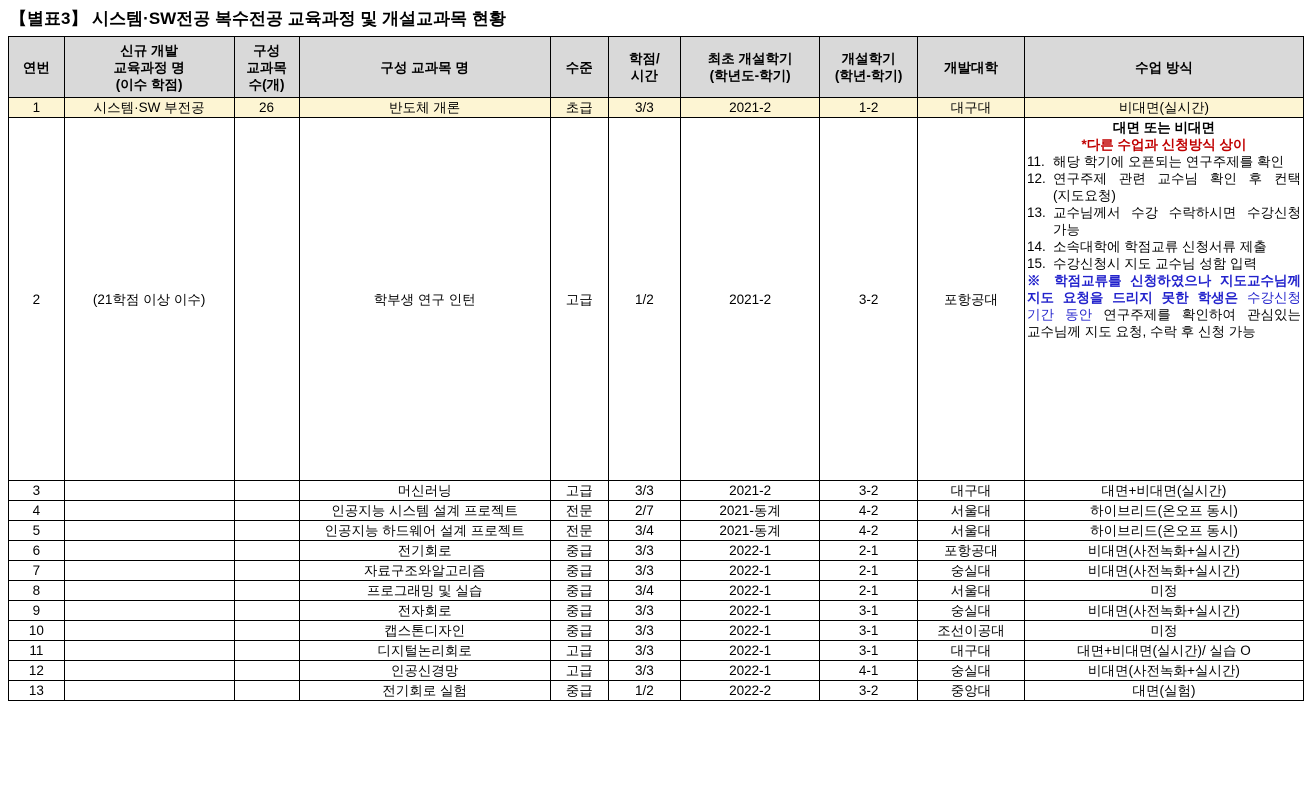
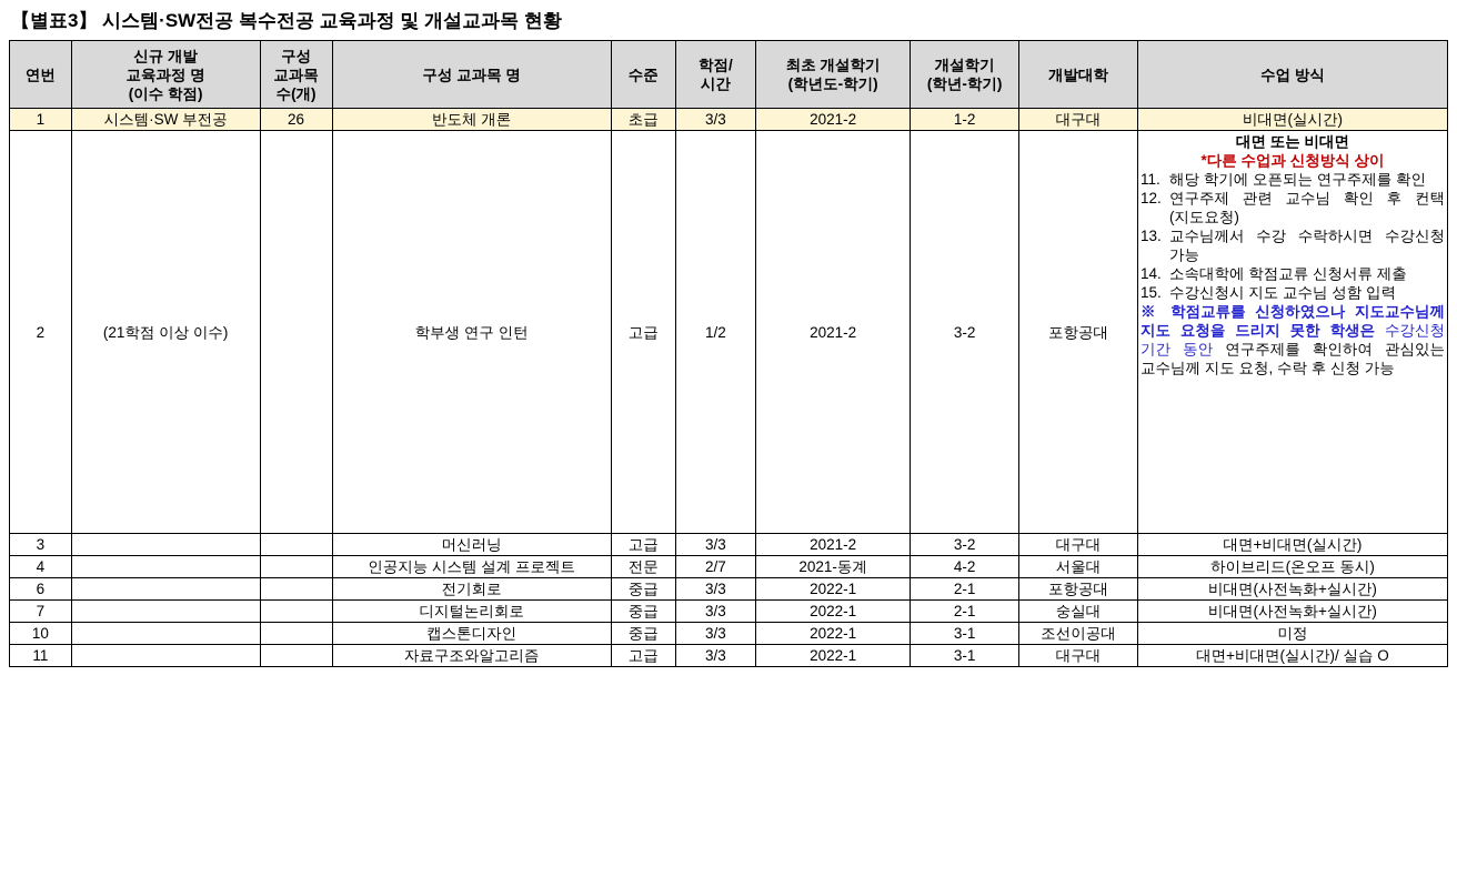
  【별표3】 시스템·SW전공 복수전공 교육과정 및 개설교과목 현황
  연번	신규 개발 교육과정 명 (이수 학점)	구성 교과목 수(개)	구성 교과목 명	수준	학점/ 시간	최초 개설학기 (학년도-학기)	개설학기 (학년-학기)	개발대학	수업 방식
  1	시스템·SW 부전공	26	반도체 개론	초급	3/3	2021-2	1-2	대구대	비대면(실시간)
  2	(21학점 이상 이수)		학부생 연구 인턴	고급	1/2	2021-2	3-2	포항공대	대면 또는 비대면 *다른 수업과 신청방식 상이 11. 해당 학기에 오픈되는 연구주제를 확인 12. 연구주제 관련 교수님 확인 후 컨택(지도요청) 13. 교수님께서 수강 수락하시면 수강신청 가능 14. 소속대학에 학점교류 신청서류 제출 15. 수강신청시 지도 교수님 성함 입력 ※ 학점교류를 신청하였으나 지도교수님께 지도 요청을 드리지 못한 학생은 수강신청 기간 동안 연구주제를 확인하여 관심있는 교수님께 지도 요청, 수락 후 신청 가능
  3			머신러닝	고급	3/3	2021-2	3-2	대구대	대면+비대면(실시간)
  4			인공지능 시스템 설계 프로젝트	전문	2/7	2021-동계	4-2	서울대	하이브리드(온오프 동시)
- 5			인공지능 하드웨어 설계 프로젝트	전문	3/4	2021-동계	4-2	서울대	하이브리드(온오프 동시)
  6			전기회로	중급	3/3	2022-1	2-1	포항공대	비대면(사전녹화+실시간)
- 7			자료구조와알고리즘	중급	3/3	2022-1	2-1	숭실대	비대면(사전녹화+실시간)
+ 7			디지털논리회로	중급	3/3	2022-1	2-1	숭실대	비대면(사전녹화+실시간)
- 8			프로그래밍 및 실습	중급	3/4	2022-1	2-1	서울대	미정
- 9			전자회로	중급	3/3	2022-1	3-1	숭실대	비대면(사전녹화+실시간)
  10			캡스톤디자인	중급	3/3	2022-1	3-1	조선이공대	미정
- 11			디지털논리회로	고급	3/3	2022-1	3-1	대구대	대면+비대면(실시간)/ 실습 O
+ 11			자료구조와알고리즘	고급	3/3	2022-1	3-1	대구대	대면+비대면(실시간)/ 실습 O
- 12			인공신경망	고급	3/3	2022-1	4-1	숭실대	비대면(사전녹화+실시간)
- 13			전기회로 실험	중급	1/2	2022-2	3-2	중앙대	대면(실험)
